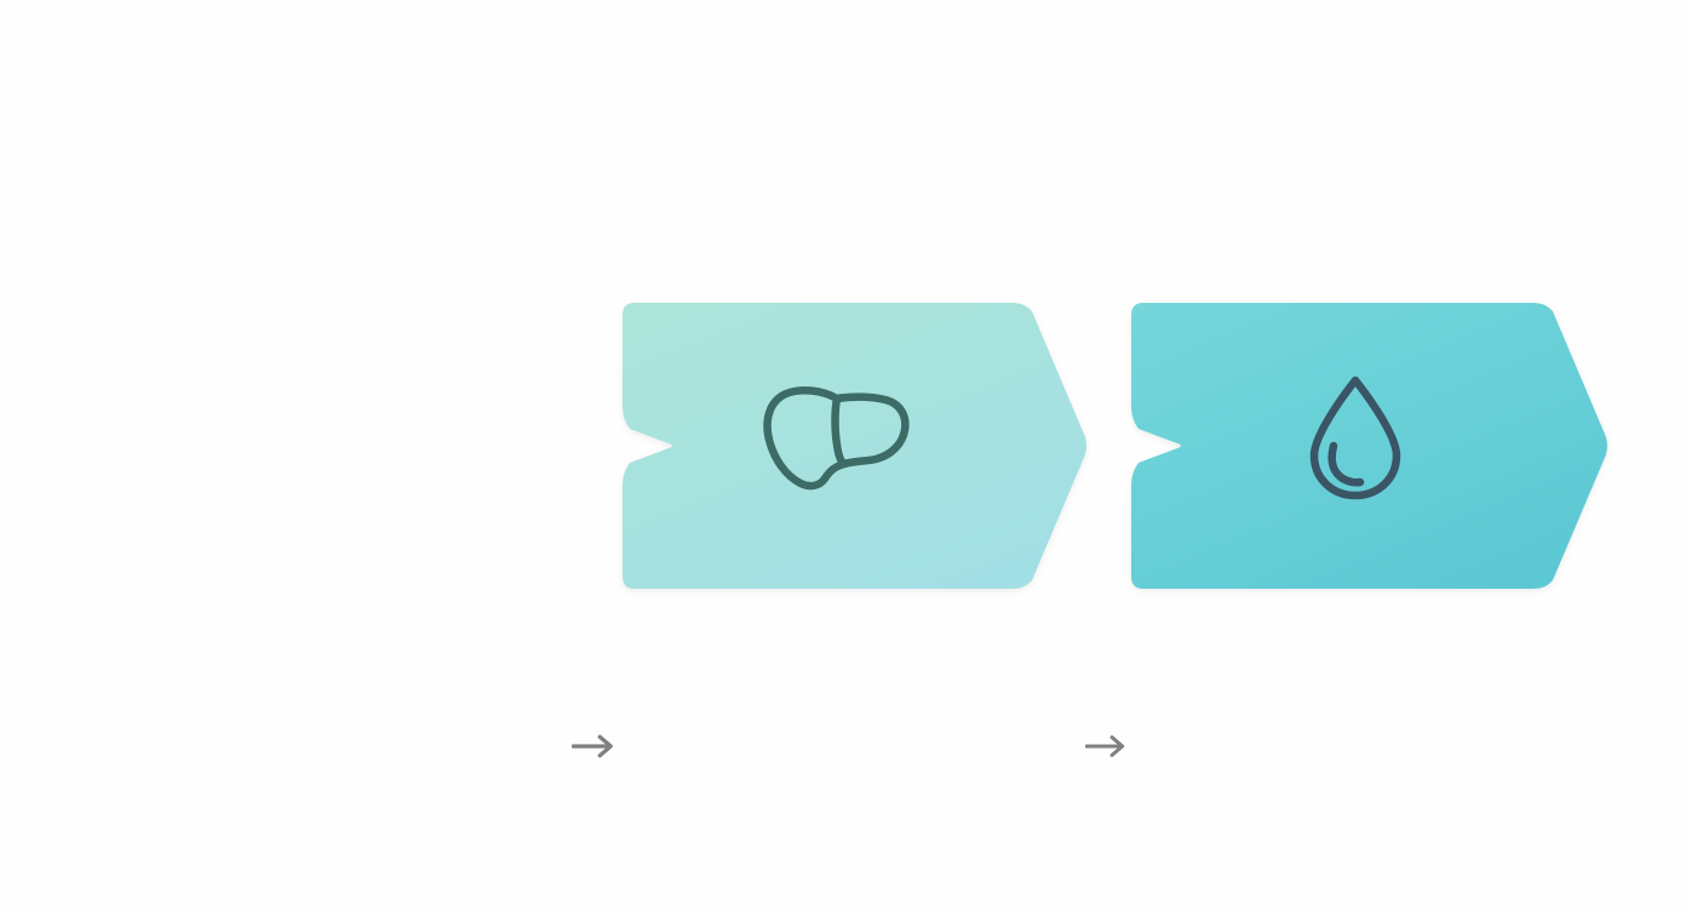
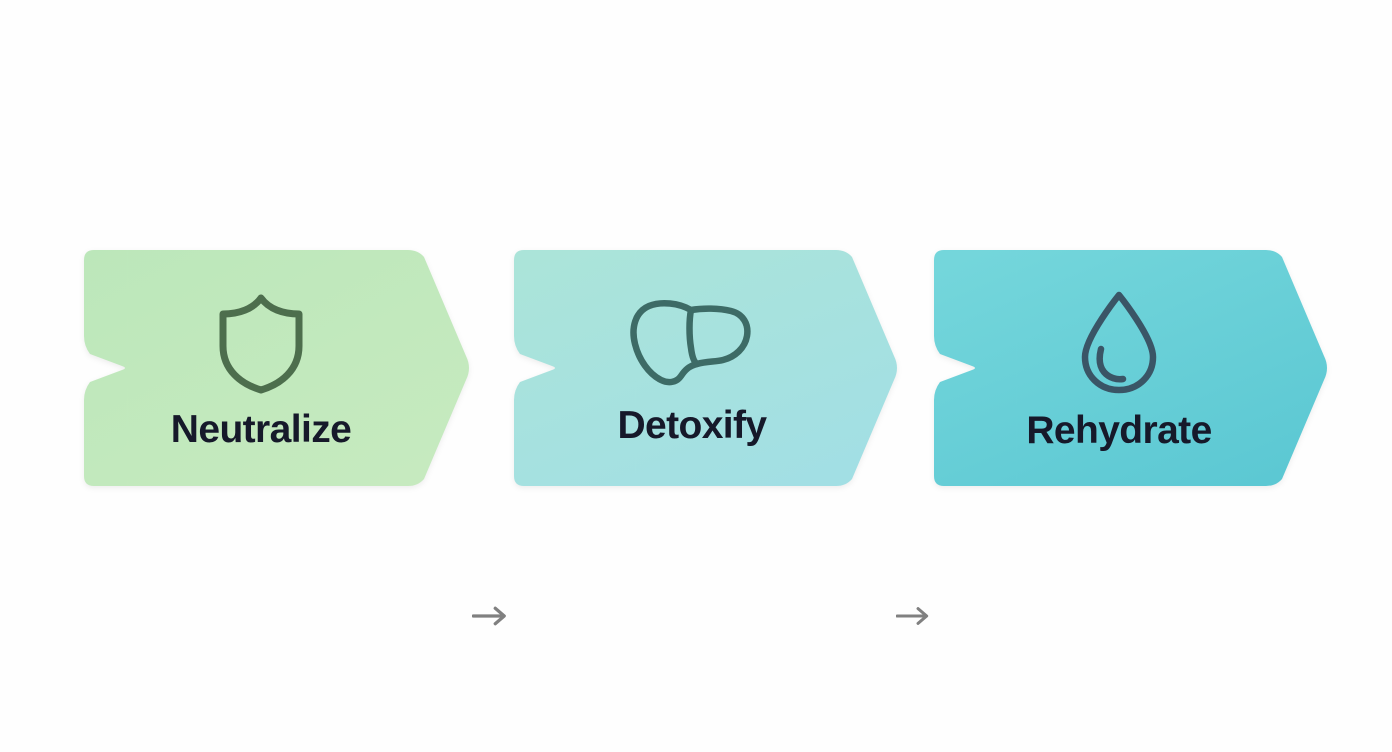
+ Neutralize
+ Detoxify
+ Rehydrate
